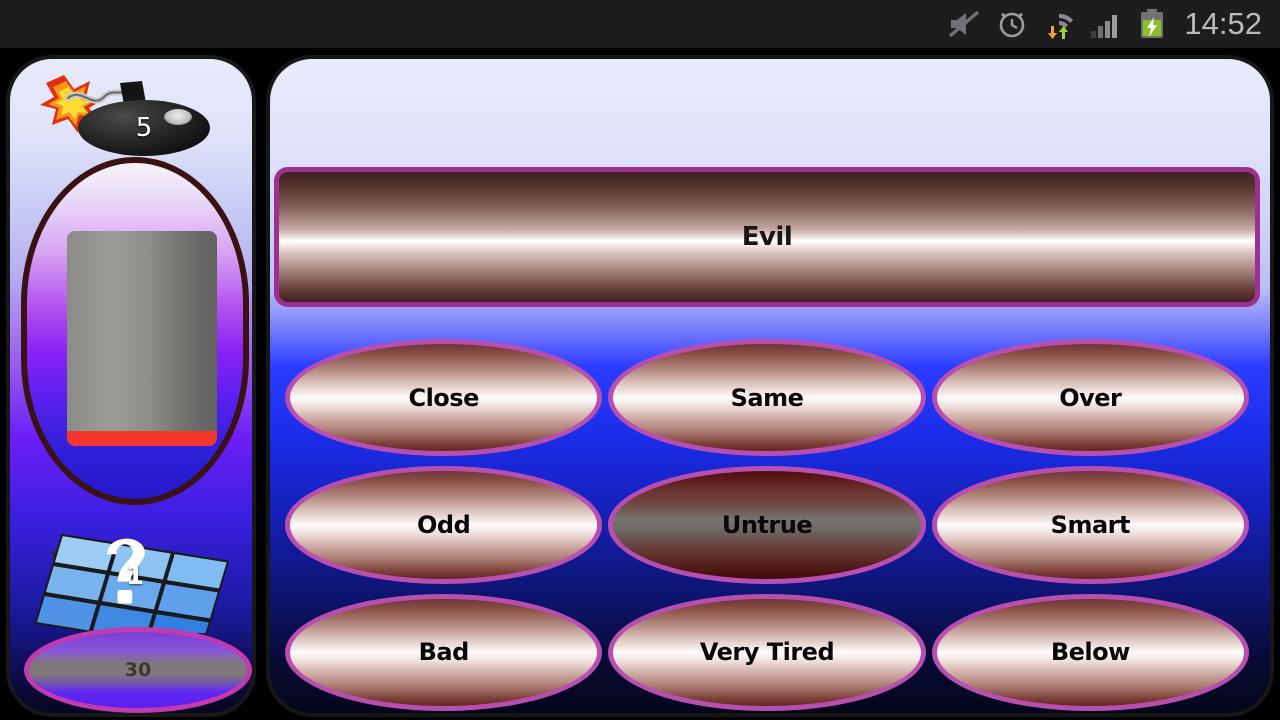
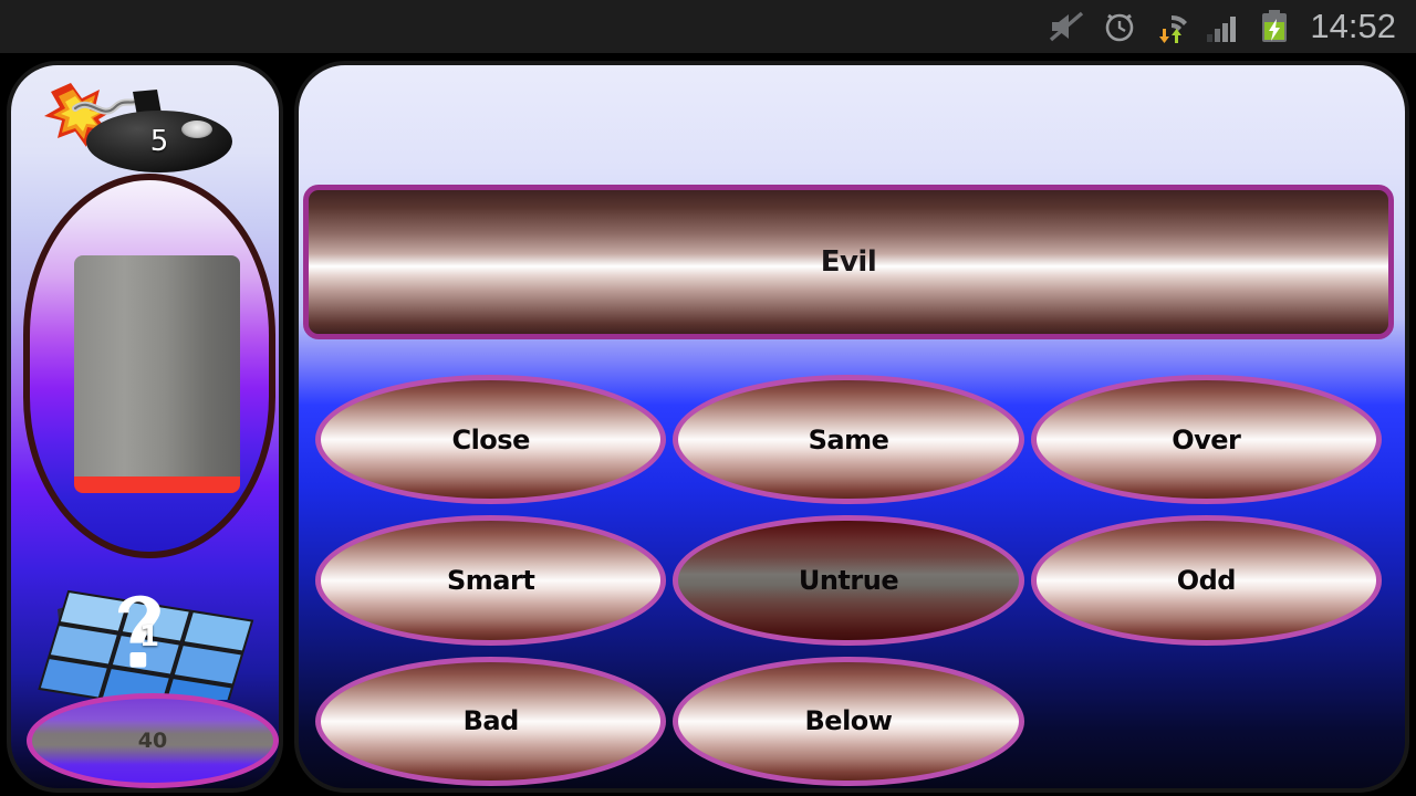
  14:52
  5
  1
- 30
+ 40
  Evil
  Close
  Same
  Over
- Odd
+ Smart
  Untrue
- Smart
+ Odd
  Bad
- Very Tired
  Below
